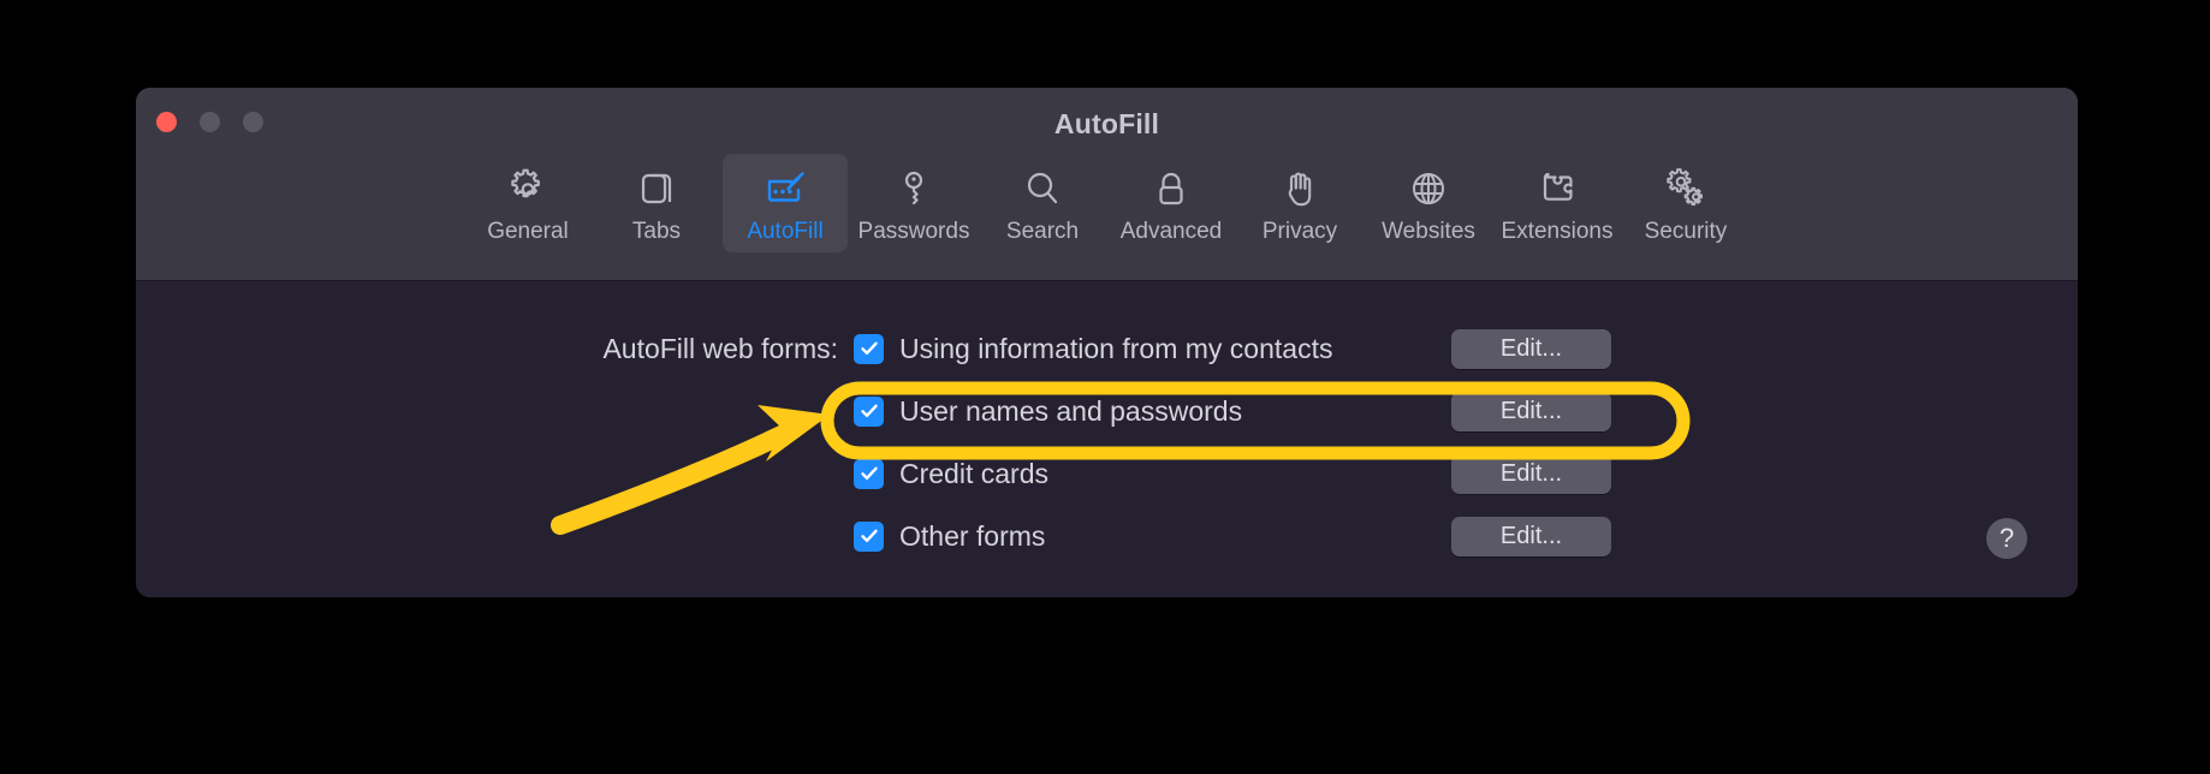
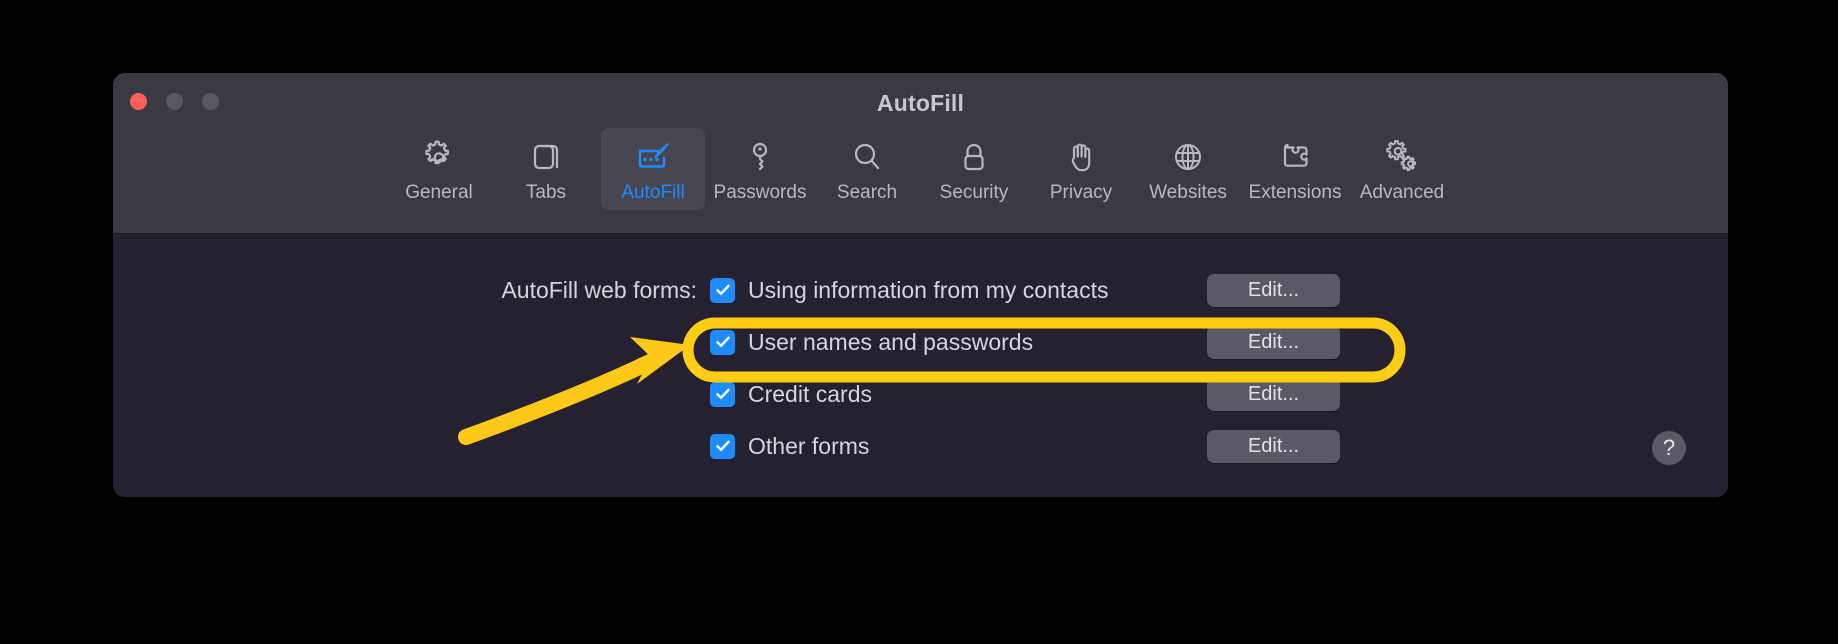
  AutoFill
  General
  Tabs
  AutoFill
  Passwords
  Search
- Advanced
+ Security
  Privacy
  Websites
  Extensions
- Security
+ Advanced
  AutoFill web forms:
  Using information from my contacts
  Edit...
  User names and passwords
  Edit...
  Credit cards
  Edit...
  Other forms
  Edit...
  ?
